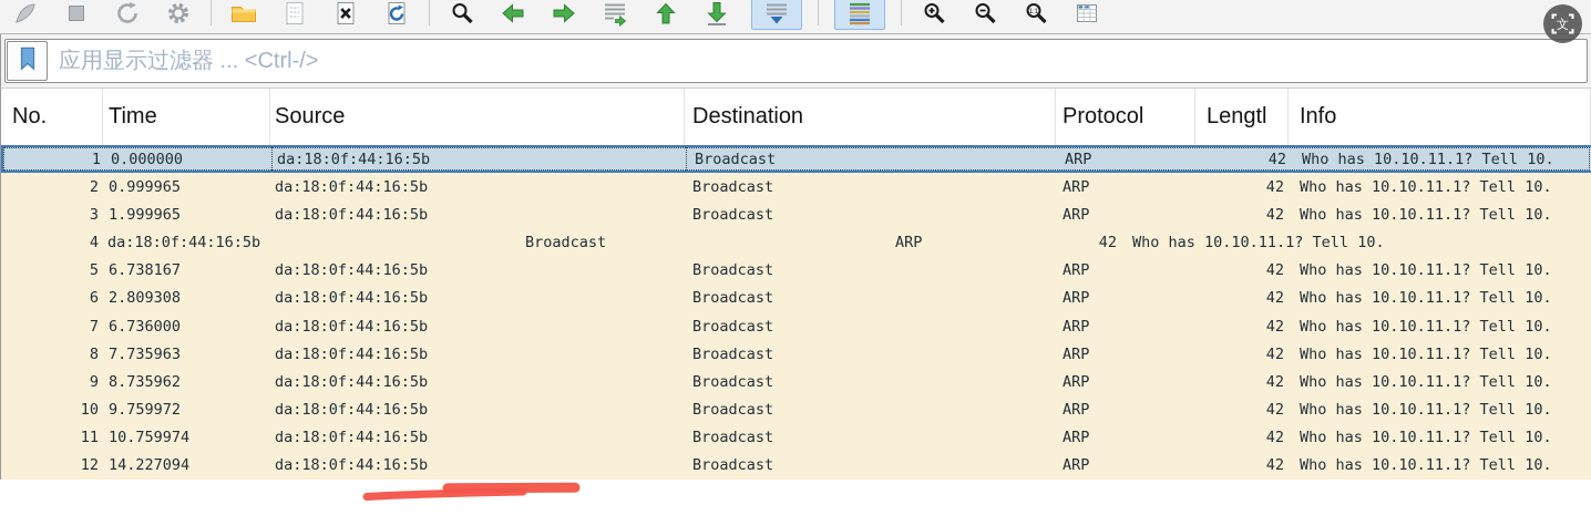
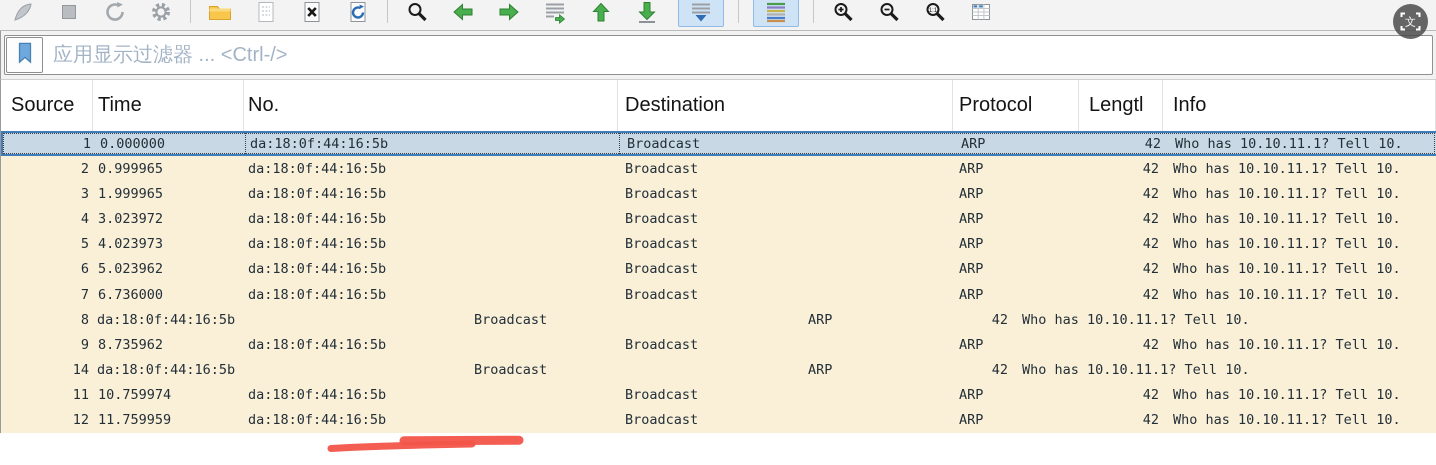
  应用显示过滤器 ... <Ctrl-/>
- No.
+ Source
  Time
- Source
+ No.
  Destination
  Protocol
  Lengtl
  Info
  1
  0.000000
  da:18:0f:44:16:5b
  Broadcast
  ARP
  42
  Who has 10.10.11.1? Tell 10.
  2
  0.999965
  da:18:0f:44:16:5b
  Broadcast
  ARP
  42
  Who has 10.10.11.1? Tell 10.
  3
  1.999965
  da:18:0f:44:16:5b
  Broadcast
  ARP
  42
  Who has 10.10.11.1? Tell 10.
  4
+ 3.023972
  da:18:0f:44:16:5b
  Broadcast
  ARP
  42
  Who has 10.10.11.1? Tell 10.
  5
- 6.738167
+ 4.023973
  da:18:0f:44:16:5b
  Broadcast
  ARP
  42
  Who has 10.10.11.1? Tell 10.
  6
- 2.809308
+ 5.023962
  da:18:0f:44:16:5b
  Broadcast
  ARP
  42
  Who has 10.10.11.1? Tell 10.
  7
  6.736000
  da:18:0f:44:16:5b
  Broadcast
  ARP
  42
  Who has 10.10.11.1? Tell 10.
  8
- 7.735963
  da:18:0f:44:16:5b
  Broadcast
  ARP
  42
  Who has 10.10.11.1? Tell 10.
  9
  8.735962
  da:18:0f:44:16:5b
  Broadcast
  ARP
  42
  Who has 10.10.11.1? Tell 10.
- 10
+ 14
- 9.759972
  da:18:0f:44:16:5b
  Broadcast
  ARP
  42
  Who has 10.10.11.1? Tell 10.
  11
  10.759974
  da:18:0f:44:16:5b
  Broadcast
  ARP
  42
  Who has 10.10.11.1? Tell 10.
  12
- 14.227094
+ 11.759959
  da:18:0f:44:16:5b
  Broadcast
  ARP
  42
  Who has 10.10.11.1? Tell 10.
  文
